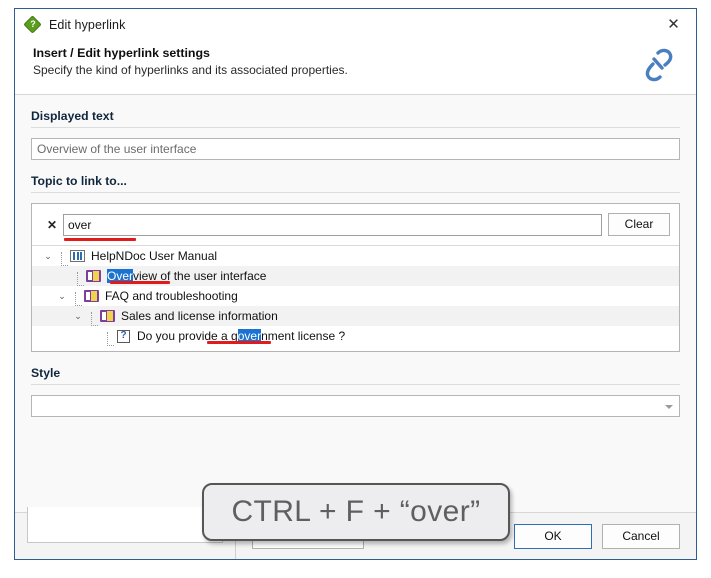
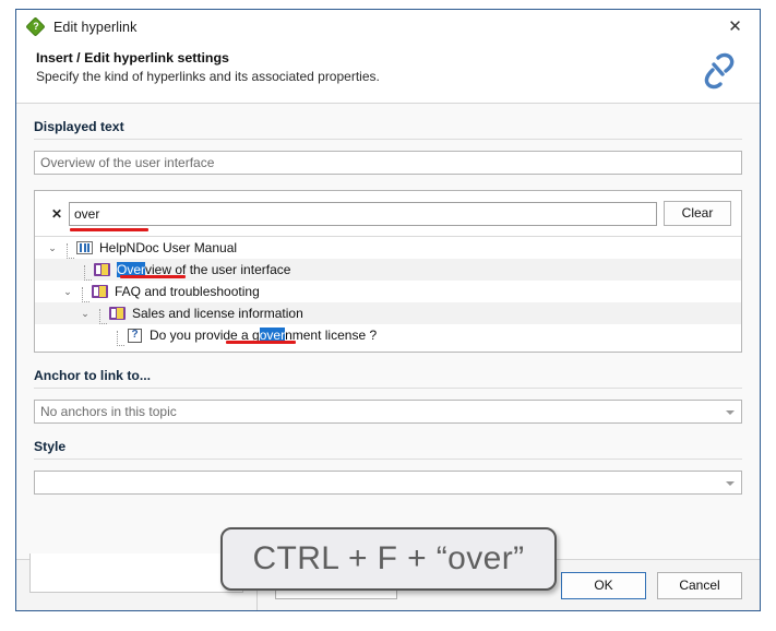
  ?
  Edit hyperlink
  ✕
  Insert / Edit hyperlink settings
  Specify the kind of hyperlinks and its associated properties.
  Displayed text
  Overview of the user interface
- Topic to link to...
  ✕
  over
  Clear
  ⌄
  HelpNDoc User Manual
  Overview of the user interface
  ⌄
  FAQ and troubleshooting
  ⌄
  Sales and license information
  ?
  Do you provide a government license ?
+ Anchor to link to...
+ No anchors in this topic
  Style
  OK
  Cancel
  CTRL + F + “over”
